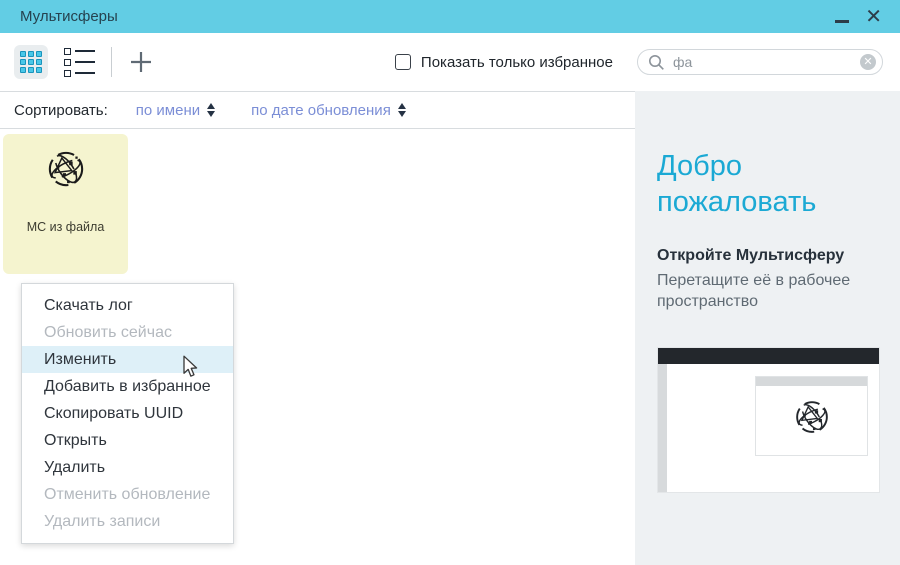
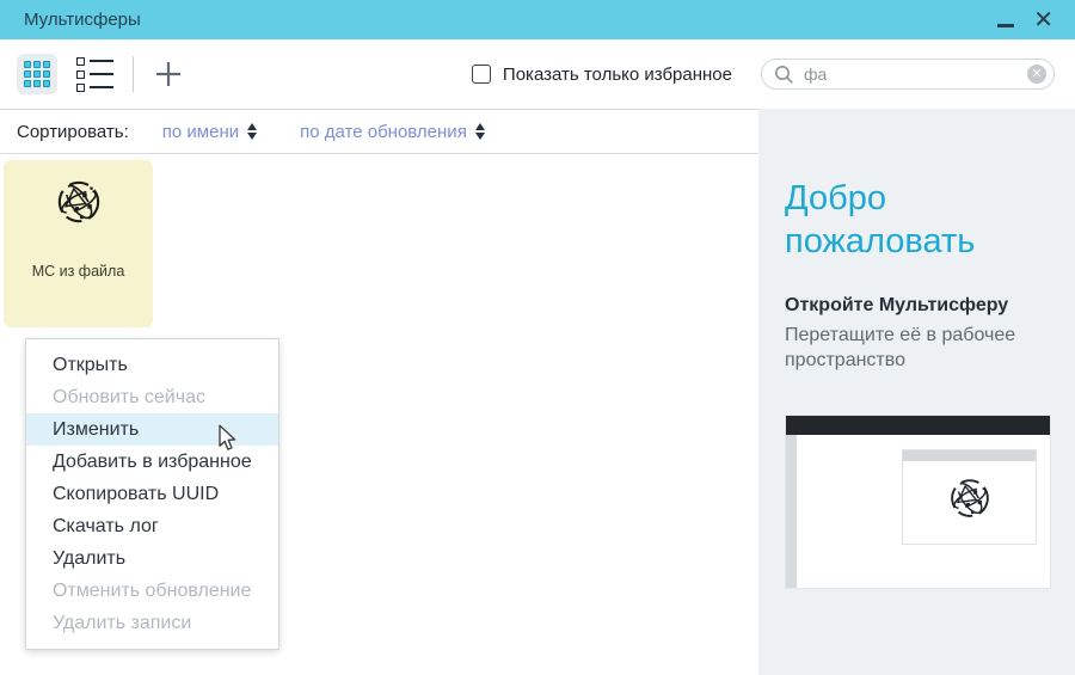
  Мультисферы
  ✕
  Показать только избранное
  фа
  ✕
  Сортировать:
  по имени
  по дате обновления
  МС из файла
  Добро пожаловать
  Откройте Мультисферу
  Перетащите её в рабочее пространство
- Скачать лог
+ Открыть
  Обновить сейчас
  Изменить
  Добавить в избранное
  Скопировать UUID
- Открыть
+ Скачать лог
  Удалить
  Отменить обновление
  Удалить записи
